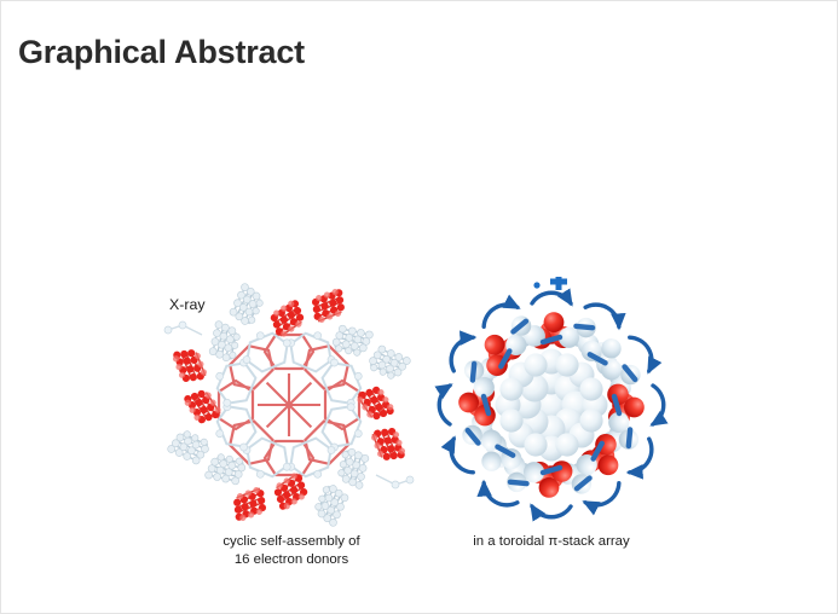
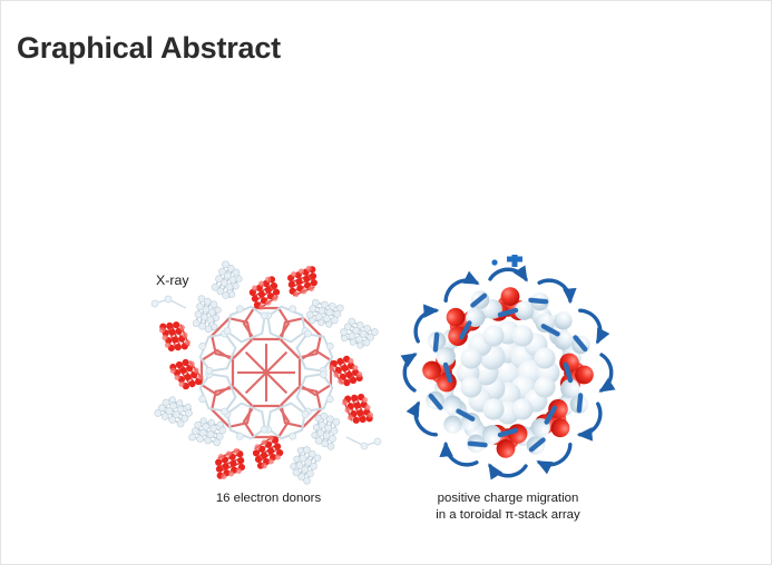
  Graphical Abstract
  X-ray
- cyclic self-assembly of
  16 electron donors
+ positive charge migration
  in a toroidal π-stack array
